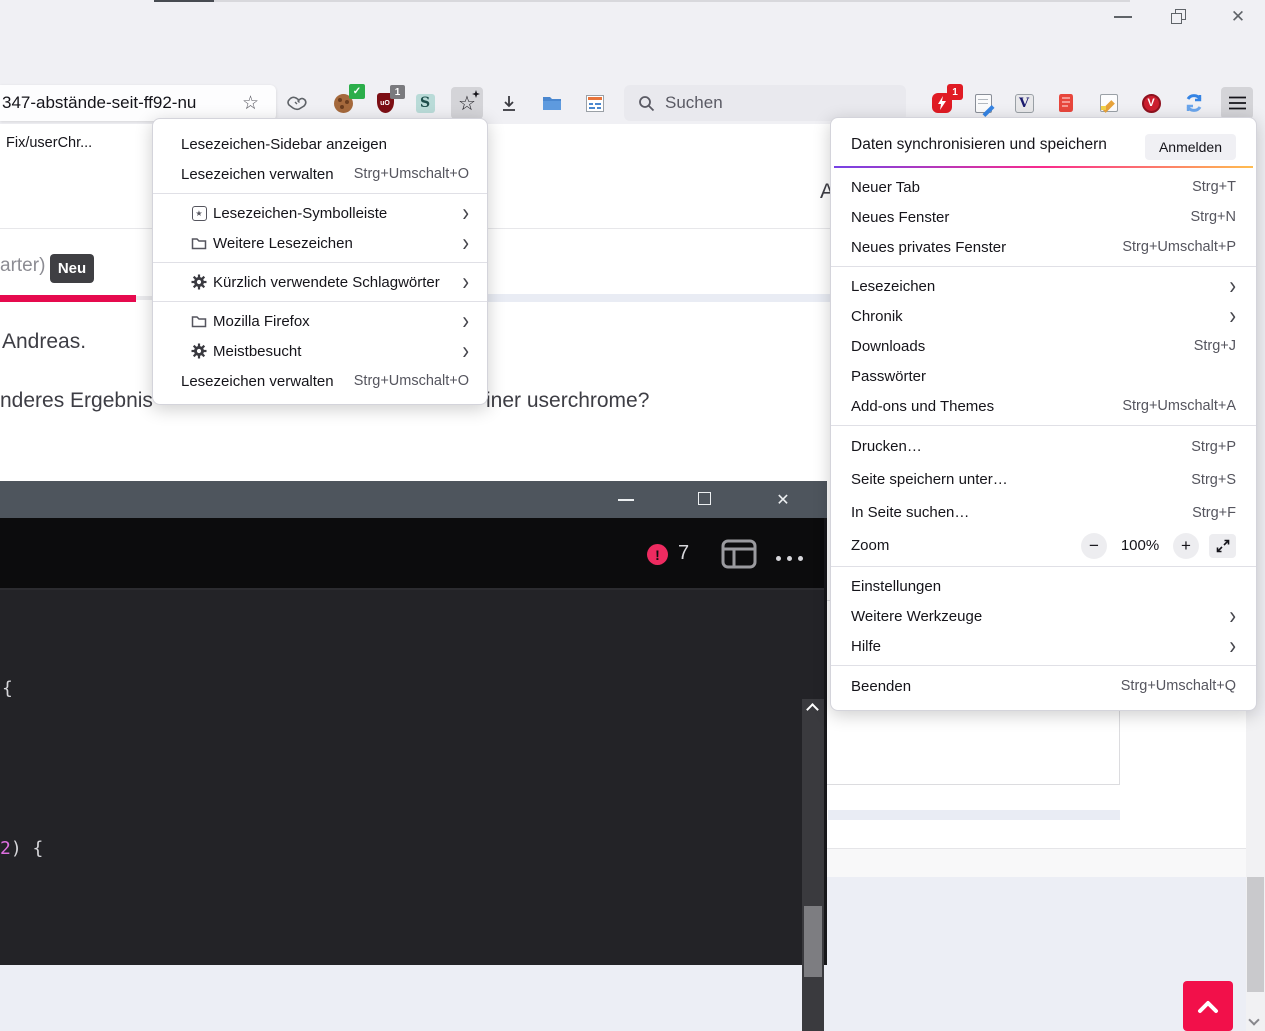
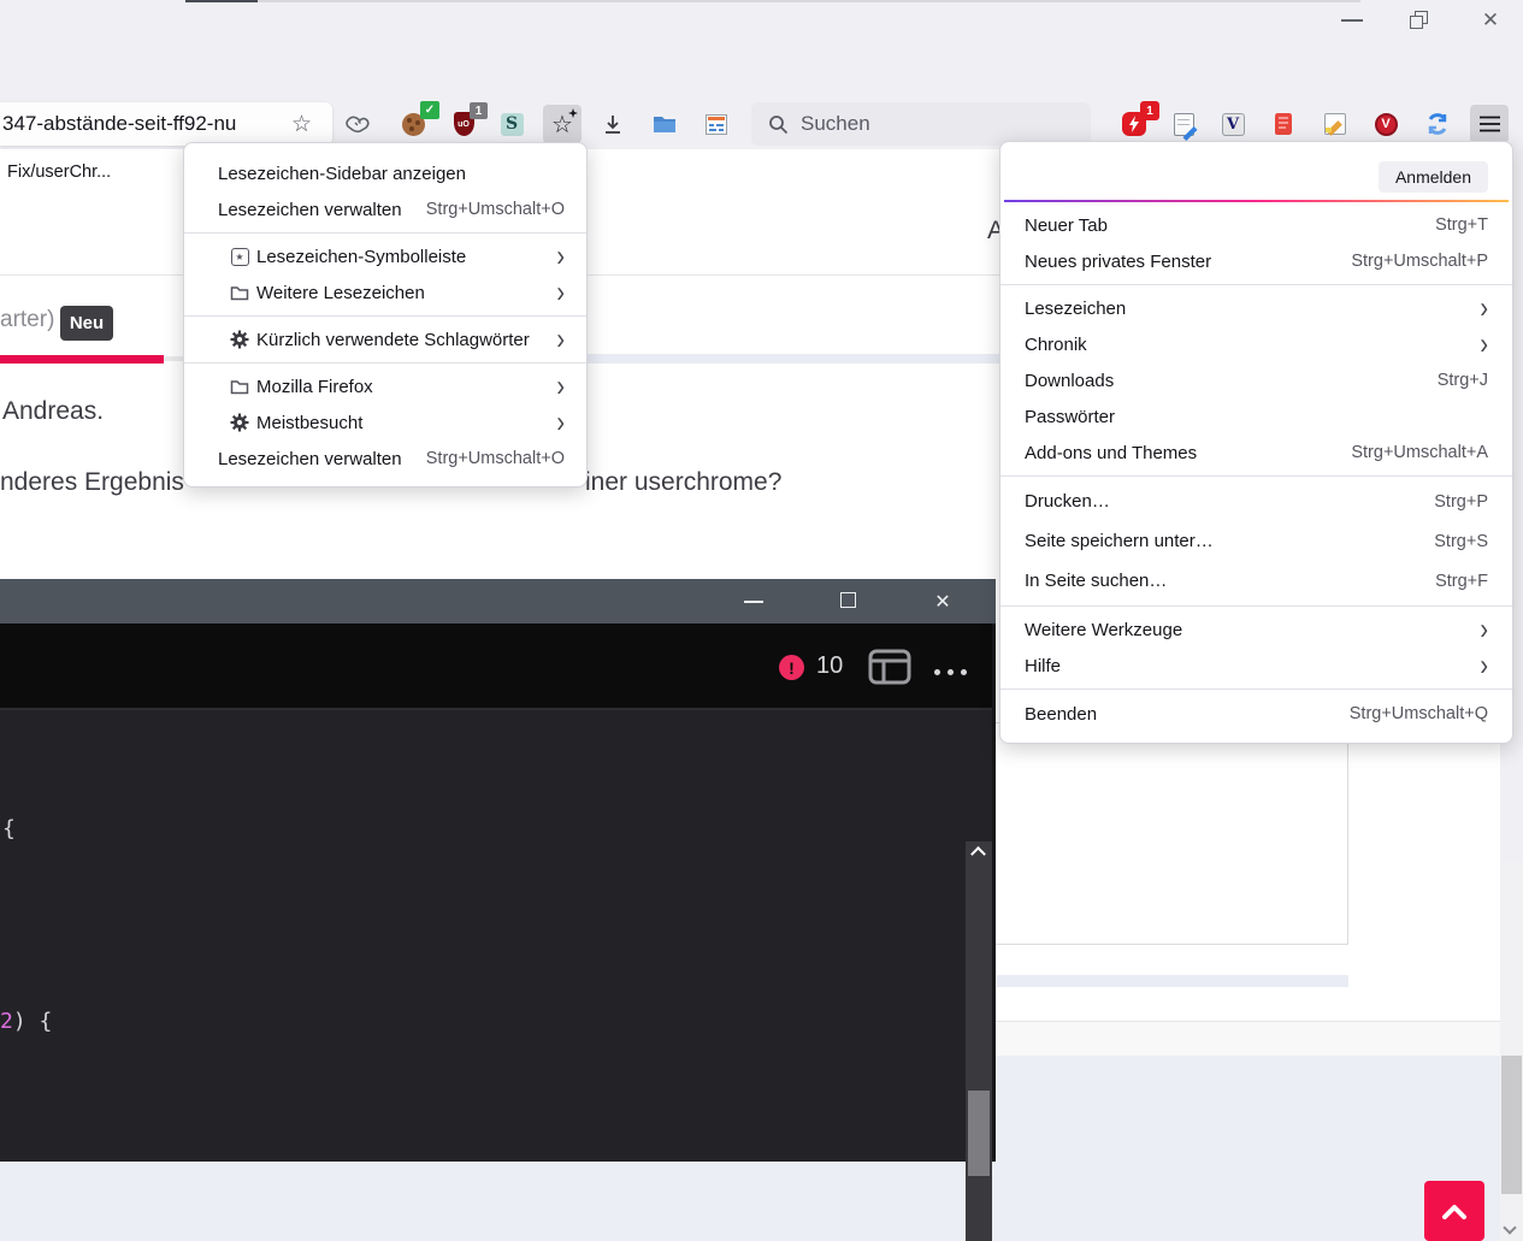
  ✕
  347-abstände-seit-ff92-nu
  ☆
  ✓
  1
  S
  ☆
  Suchen
  1
  V
  V
  Fix/userChr...
  A
  arter)
  Neu
  Andreas.
  nderes Ergebnis
  iner userchrome?
  ✕
  !
- 7
+ 10
  {
  2) {
  Lesezeichen-Sidebar anzeigen
  Lesezeichen verwalten
  Strg+Umschalt+O
  ★
  Lesezeichen-Symbolleiste
  ›
  Weitere Lesezeichen
  ›
  Kürzlich verwendete Schlagwörter
  ›
  Mozilla Firefox
  ›
  Meistbesucht
  ›
  Lesezeichen verwalten
  Strg+Umschalt+O
- Daten synchronisieren und speichern
  Anmelden
  Neuer Tab
  Strg+T
- Neues Fenster
- Strg+N
  Neues privates Fenster
  Strg+Umschalt+P
  Lesezeichen
  ›
  Chronik
  ›
  Downloads
  Strg+J
  Passwörter
  Add-ons und Themes
  Strg+Umschalt+A
  Drucken…
  Strg+P
  Seite speichern unter…
  Strg+S
  In Seite suchen…
  Strg+F
- Zoom
- −
- 100%
- +
- Einstellungen
  Weitere Werkzeuge
  ›
  Hilfe
  ›
  Beenden
  Strg+Umschalt+Q
